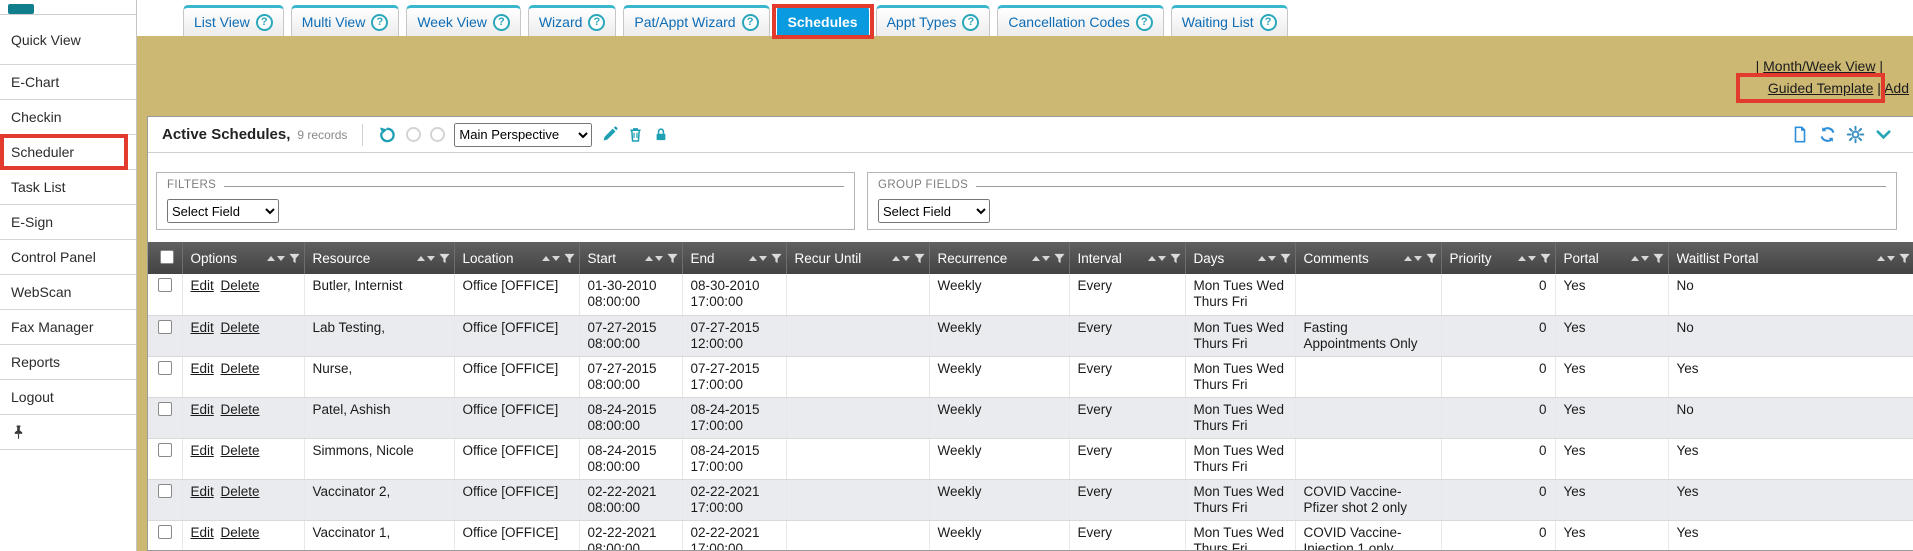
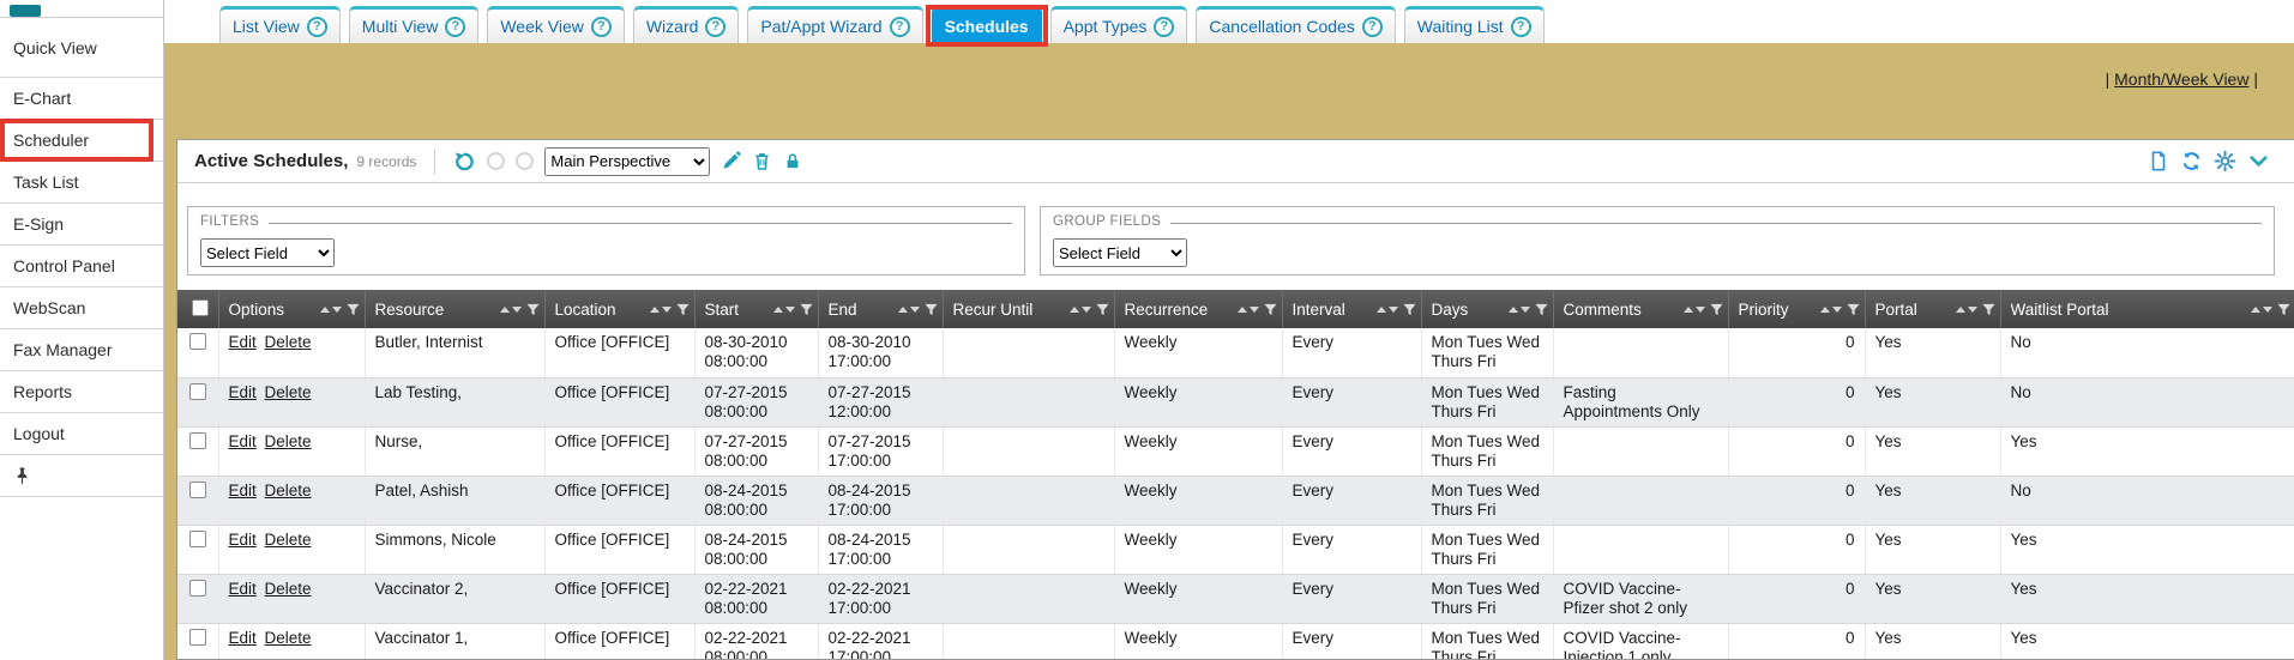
  Quick View
  E-Chart
- Checkin
  Scheduler
  Task List
  E-Sign
  Control Panel
  WebScan
  Fax Manager
  Reports
  Logout
  List View
  ?
  Multi View
  ?
  Week View
  ?
  Wizard
  ?
  Pat/Appt Wizard
  ?
  Schedules
  Appt Types
  ?
  Cancellation Codes
  ?
  Waiting List
  ?
  | Month/Week View |
- Guided Template | Add
  Active Schedules,
  9 records
  Main Perspective
  FILTERS
  Select Field
  GROUP FIELDS
  Select Field
  	Options	Resource	Location	Start	End	Recur Until	Recurrence	Interval	Days	Comments	Priority	Portal	Waitlist Portal
- 	Edit Delete	Butler, Internist	Office [OFFICE]	01-30-2010 08:00:00	08-30-2010 17:00:00		Weekly	Every	Mon Tues Wed Thurs Fri		0	Yes	No
+ 	Edit Delete	Butler, Internist	Office [OFFICE]	08-30-2010 08:00:00	08-30-2010 17:00:00		Weekly	Every	Mon Tues Wed Thurs Fri		0	Yes	No
  	Edit Delete	Lab Testing,	Office [OFFICE]	07-27-2015 08:00:00	07-27-2015 12:00:00		Weekly	Every	Mon Tues Wed Thurs Fri	Fasting Appointments Only	0	Yes	No
  	Edit Delete	Nurse,	Office [OFFICE]	07-27-2015 08:00:00	07-27-2015 17:00:00		Weekly	Every	Mon Tues Wed Thurs Fri		0	Yes	Yes
  	Edit Delete	Patel, Ashish	Office [OFFICE]	08-24-2015 08:00:00	08-24-2015 17:00:00		Weekly	Every	Mon Tues Wed Thurs Fri		0	Yes	No
  	Edit Delete	Simmons, Nicole	Office [OFFICE]	08-24-2015 08:00:00	08-24-2015 17:00:00		Weekly	Every	Mon Tues Wed Thurs Fri		0	Yes	Yes
  	Edit Delete	Vaccinator 2,	Office [OFFICE]	02-22-2021 08:00:00	02-22-2021 17:00:00		Weekly	Every	Mon Tues Wed Thurs Fri	COVID Vaccine-Pfizer shot 2 only	0	Yes	Yes
  	Edit Delete	Vaccinator 1,	Office [OFFICE]	02-22-2021 08:00:00	02-22-2021 17:00:00		Weekly	Every	Mon Tues Wed Thurs Fri	COVID Vaccine-Injection 1 only	0	Yes	Yes
